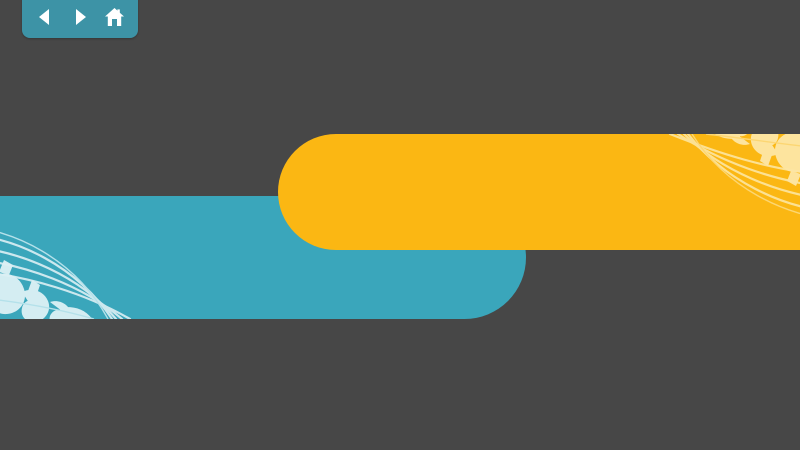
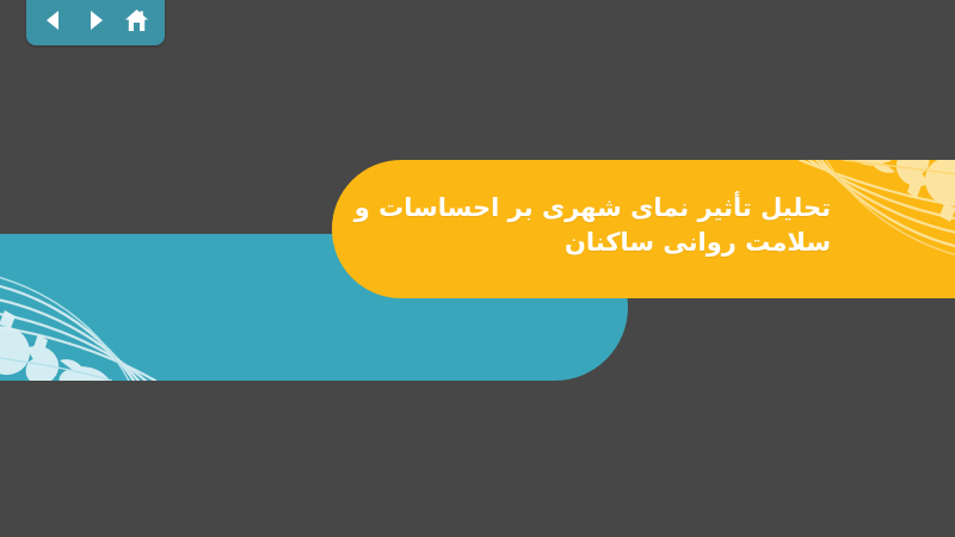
+ تحلیل تأثیر نمای شهری بر احساسات و
+ سلامت روانی ساکنان
